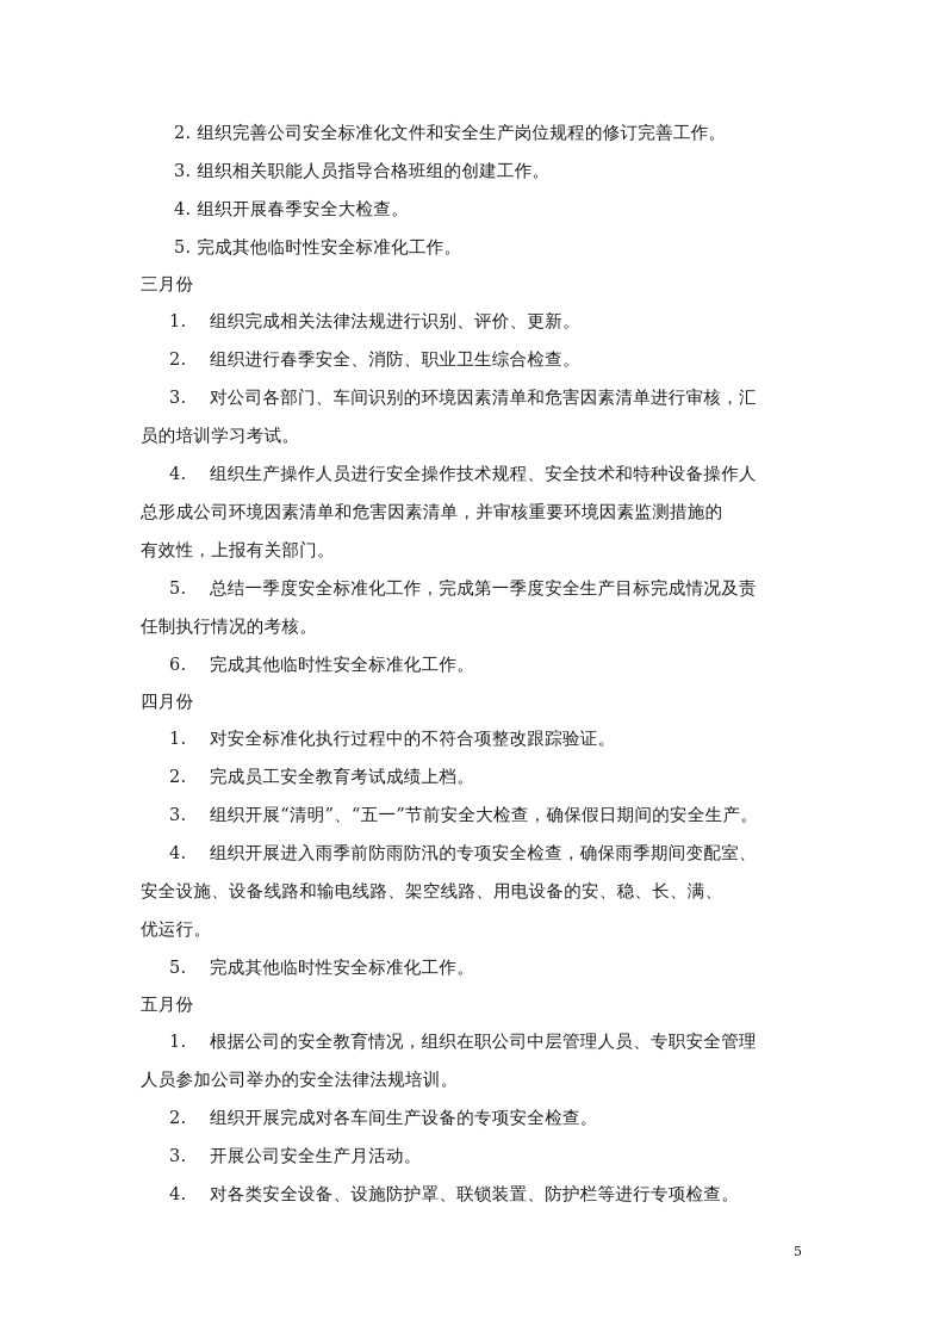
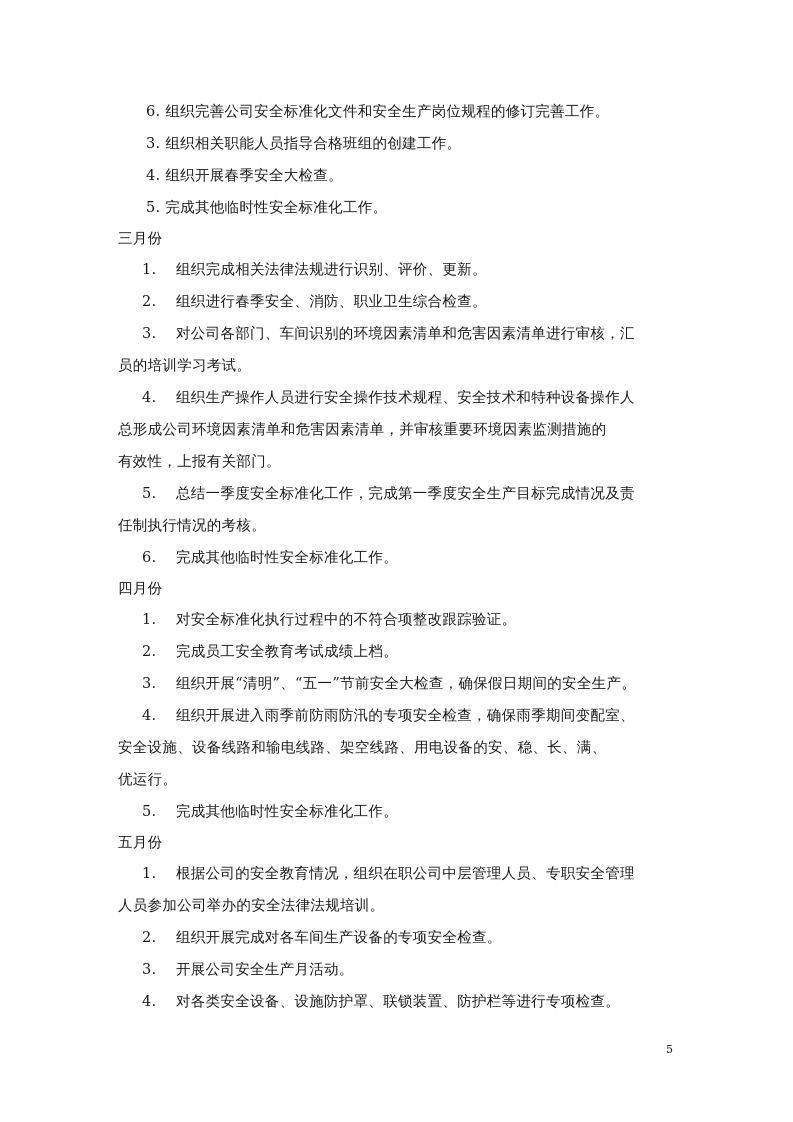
- 2. 组织完善公司安全标准化文件和安全生产岗位规程的修订完善工作。
+ 6. 组织完善公司安全标准化文件和安全生产岗位规程的修订完善工作。
  3. 组织相关职能人员指导合格班组的创建工作。
  4. 组织开展春季安全大检查。
  5. 完成其他临时性安全标准化工作。
  三月份
  1. 组织完成相关法律法规进行识别、评价、更新。
  2. 组织进行春季安全、消防、职业卫生综合检查。
  3. 对公司各部门、车间识别的环境因素清单和危害因素清单进行审核，汇
  员的培训学习考试。
  4. 组织生产操作人员进行安全操作技术规程、安全技术和特种设备操作人
  总形成公司环境因素清单和危害因素清单，并审核重要环境因素监测措施的
  有效性，上报有关部门。
  5. 总结一季度安全标准化工作，完成第一季度安全生产目标完成情况及责
  任制执行情况的考核。
  6. 完成其他临时性安全标准化工作。
  四月份
  1. 对安全标准化执行过程中的不符合项整改跟踪验证。
  2. 完成员工安全教育考试成绩上档。
  3. 组织开展“清明”、“五一”节前安全大检查，确保假日期间的安全生产。
  4. 组织开展进入雨季前防雨防汛的专项安全检查，确保雨季期间变配室、
  安全设施、设备线路和输电线路、架空线路、用电设备的安、稳、长、满、
  优运行。
  5. 完成其他临时性安全标准化工作。
  五月份
  1. 根据公司的安全教育情况，组织在职公司中层管理人员、专职安全管理
  人员参加公司举办的安全法律法规培训。
  2. 组织开展完成对各车间生产设备的专项安全检查。
  3. 开展公司安全生产月活动。
  4. 对各类安全设备、设施防护罩、联锁装置、防护栏等进行专项检查。
  5
